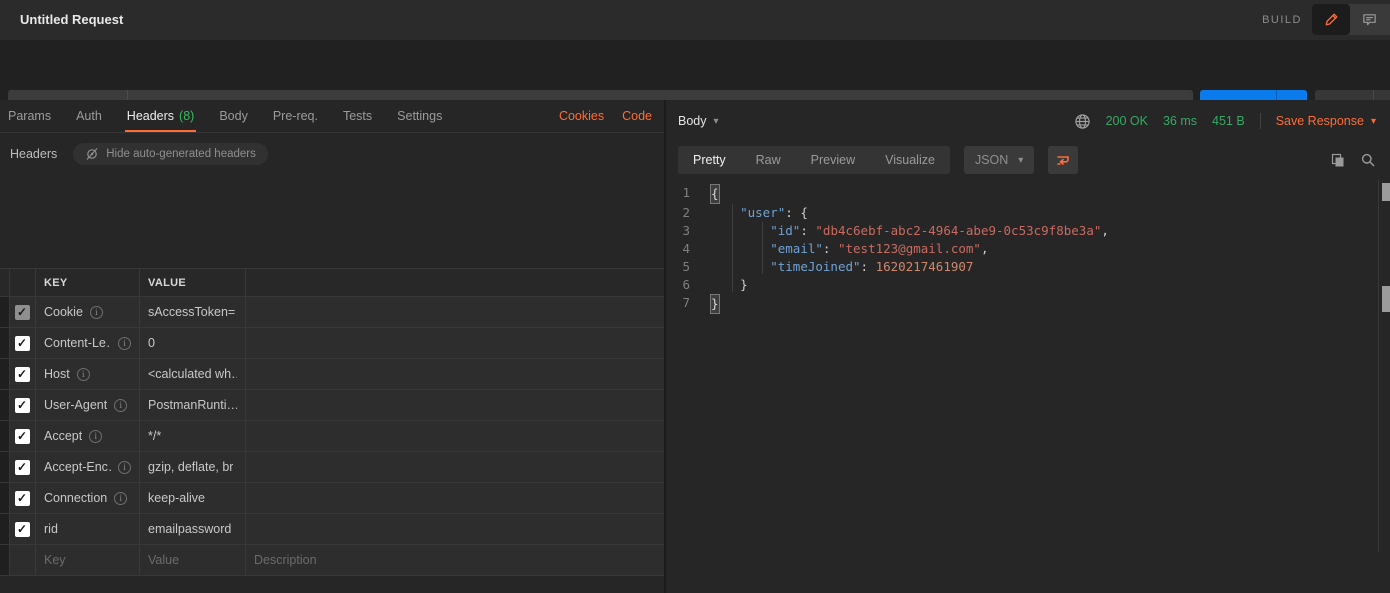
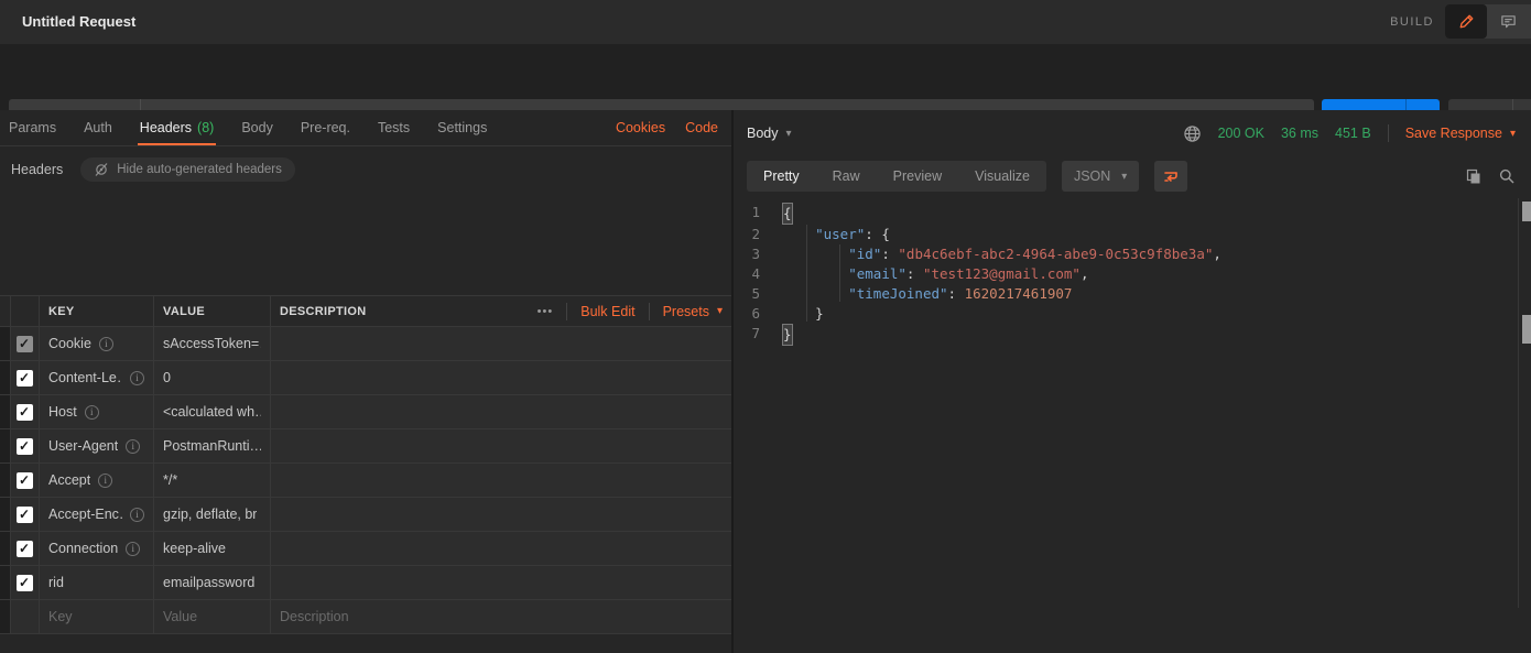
  Untitled Request
  BUILD
  Params
  Auth
  Headers
  (8)
  Body
  Pre-req.
  Tests
  Settings
  Cookies
  Code
  Headers
  Hide auto-generated headers
  KEY
  VALUE
+ DESCRIPTION
+ •••
+ Bulk Edit
+ Presets
  Cookie
  sAccessToken=
  Content-Le
  0
  Host
  <calculated wh
  User-Agent
  PostmanRunti…
  Accept
  */*
  Accept-Enc
  gzip, deflate, br
  Connection
  keep-alive
  rid
  emailpassword
  Key
  Value
  Description
  Body
  200 OK
  36 ms
  451 B
  Save Response
  Pretty
  Raw
  Preview
  Visualize
  JSON
  1
  {
  2
  "user"
  : {
  3
  "id"
  :
  "db4c6ebf-abc2-4964-abe9-0c53c9f8be3a"
  ,
  4
  "email"
  :
  "test123@gmail.com"
  ,
  5
  "timeJoined"
  :
  1620217461907
  6
  }
  7
  }
